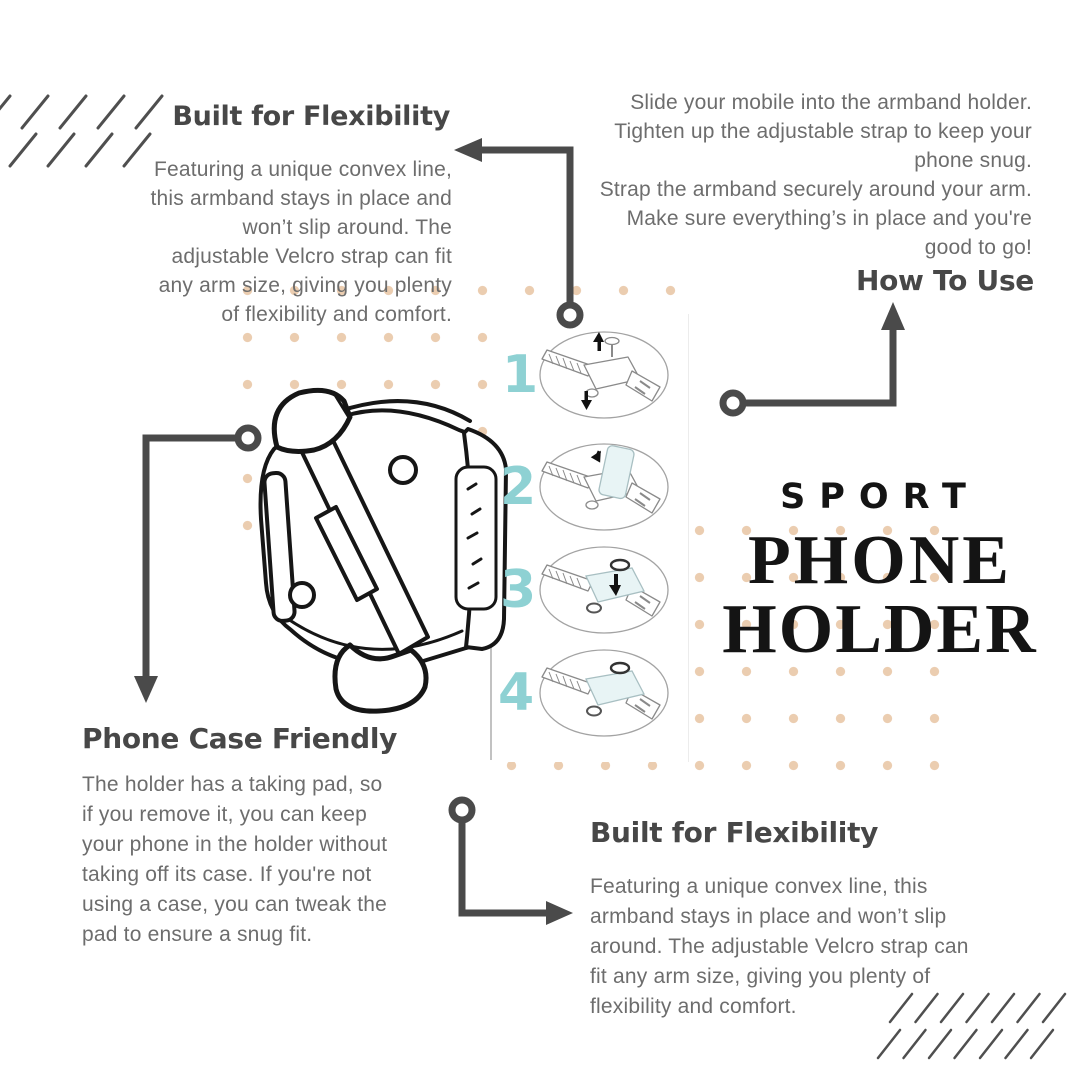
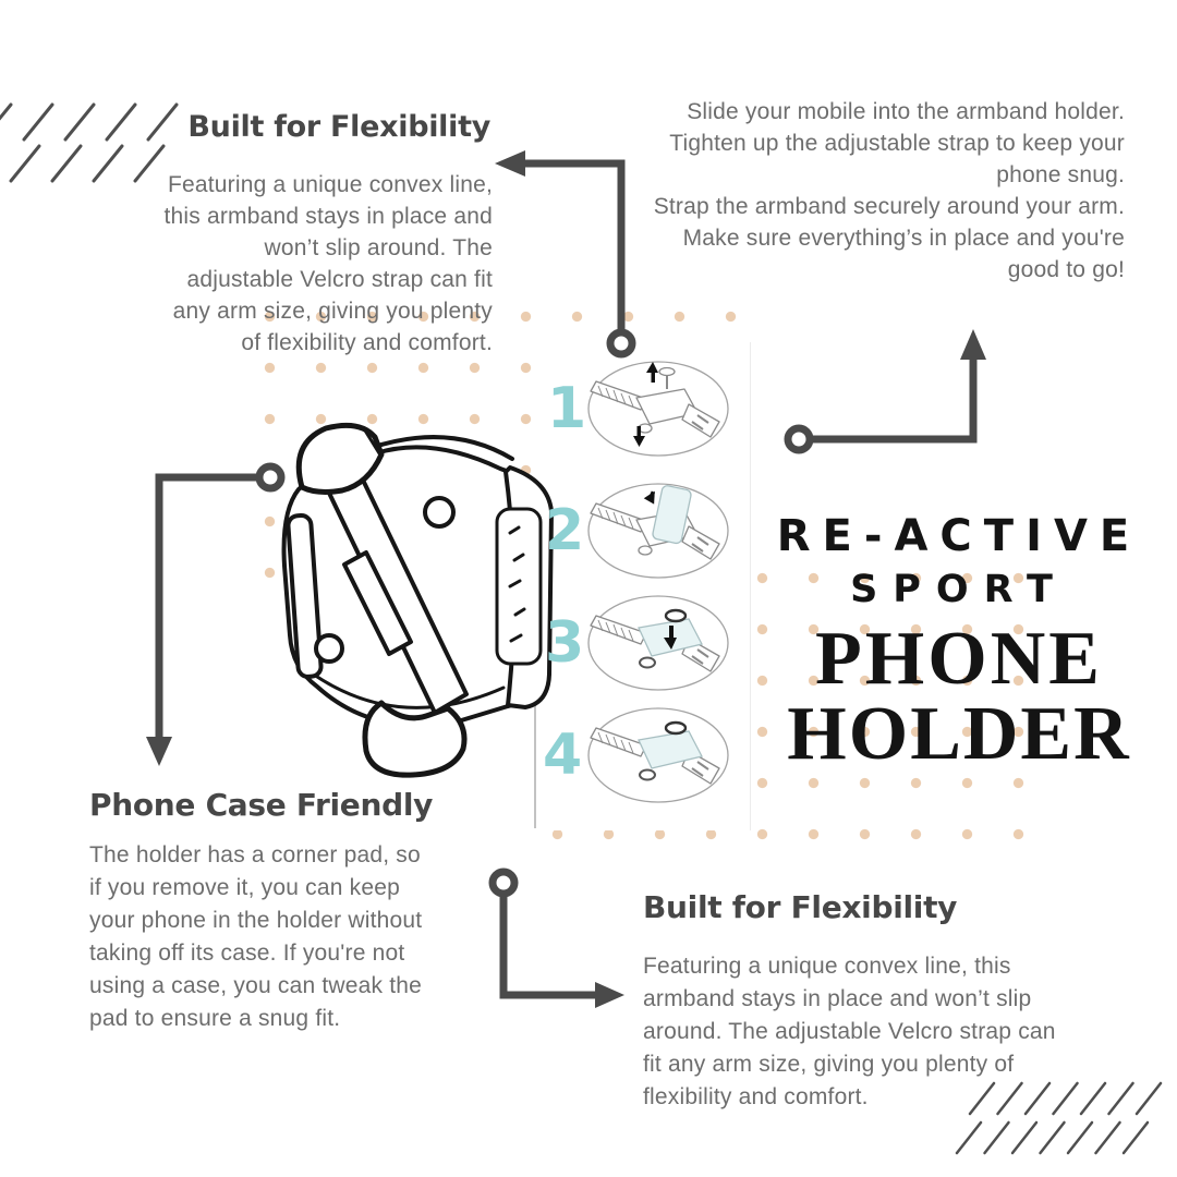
  Built for Flexibility
  Featuring a unique convex line, this armband stays in place and won’t slip around. The adjustable Velcro strap can fit any arm size, giving you plenty of flexibility and comfort.
  Slide your mobile into the armband holder.
  Tighten up the adjustable strap to keep your phone snug.
  Strap the armband securely around your arm.
  Make sure everything’s in place and you're good to go!
- How To Use
  1
  2
  3
  4
+ RE-ACTIVE
  SPORT
  PHONE
  HOLDER
  Phone Case Friendly
- The holder has a taking pad, so if you remove it, you can keep your phone in the holder without taking off its case. If you're not using a case, you can tweak the pad to ensure a snug fit.
+ The holder has a corner pad, so if you remove it, you can keep your phone in the holder without taking off its case. If you're not using a case, you can tweak the pad to ensure a snug fit.
  Built for Flexibility
  Featuring a unique convex line, this armband stays in place and won’t slip around. The adjustable Velcro strap can fit any arm size, giving you plenty of flexibility and comfort.
